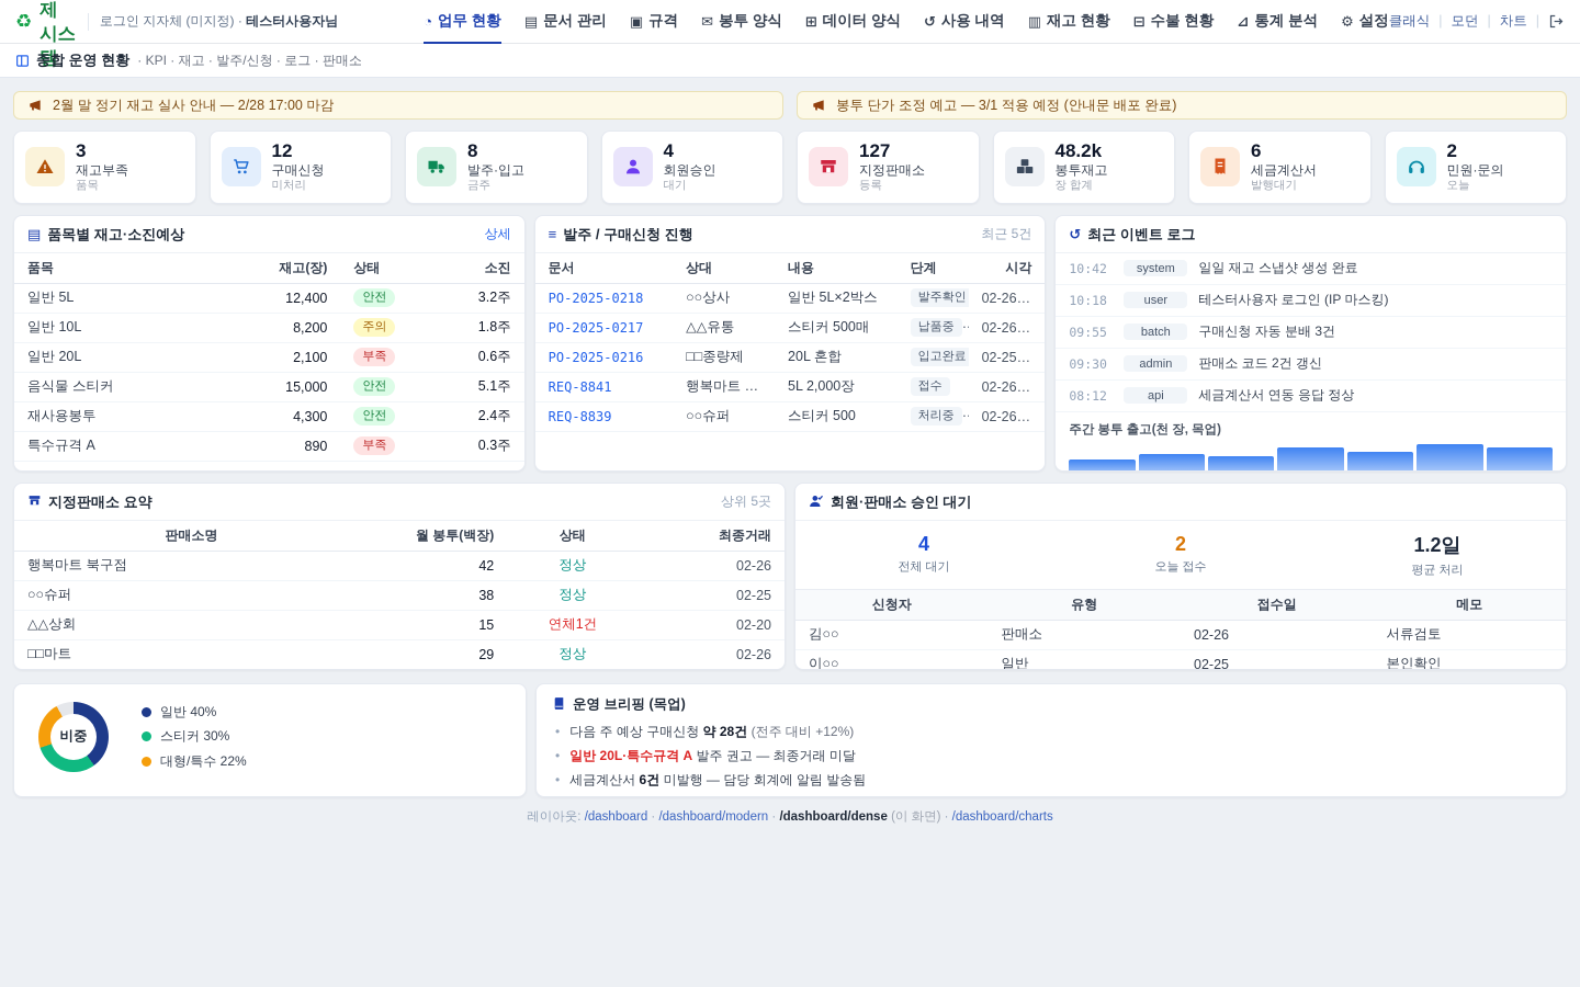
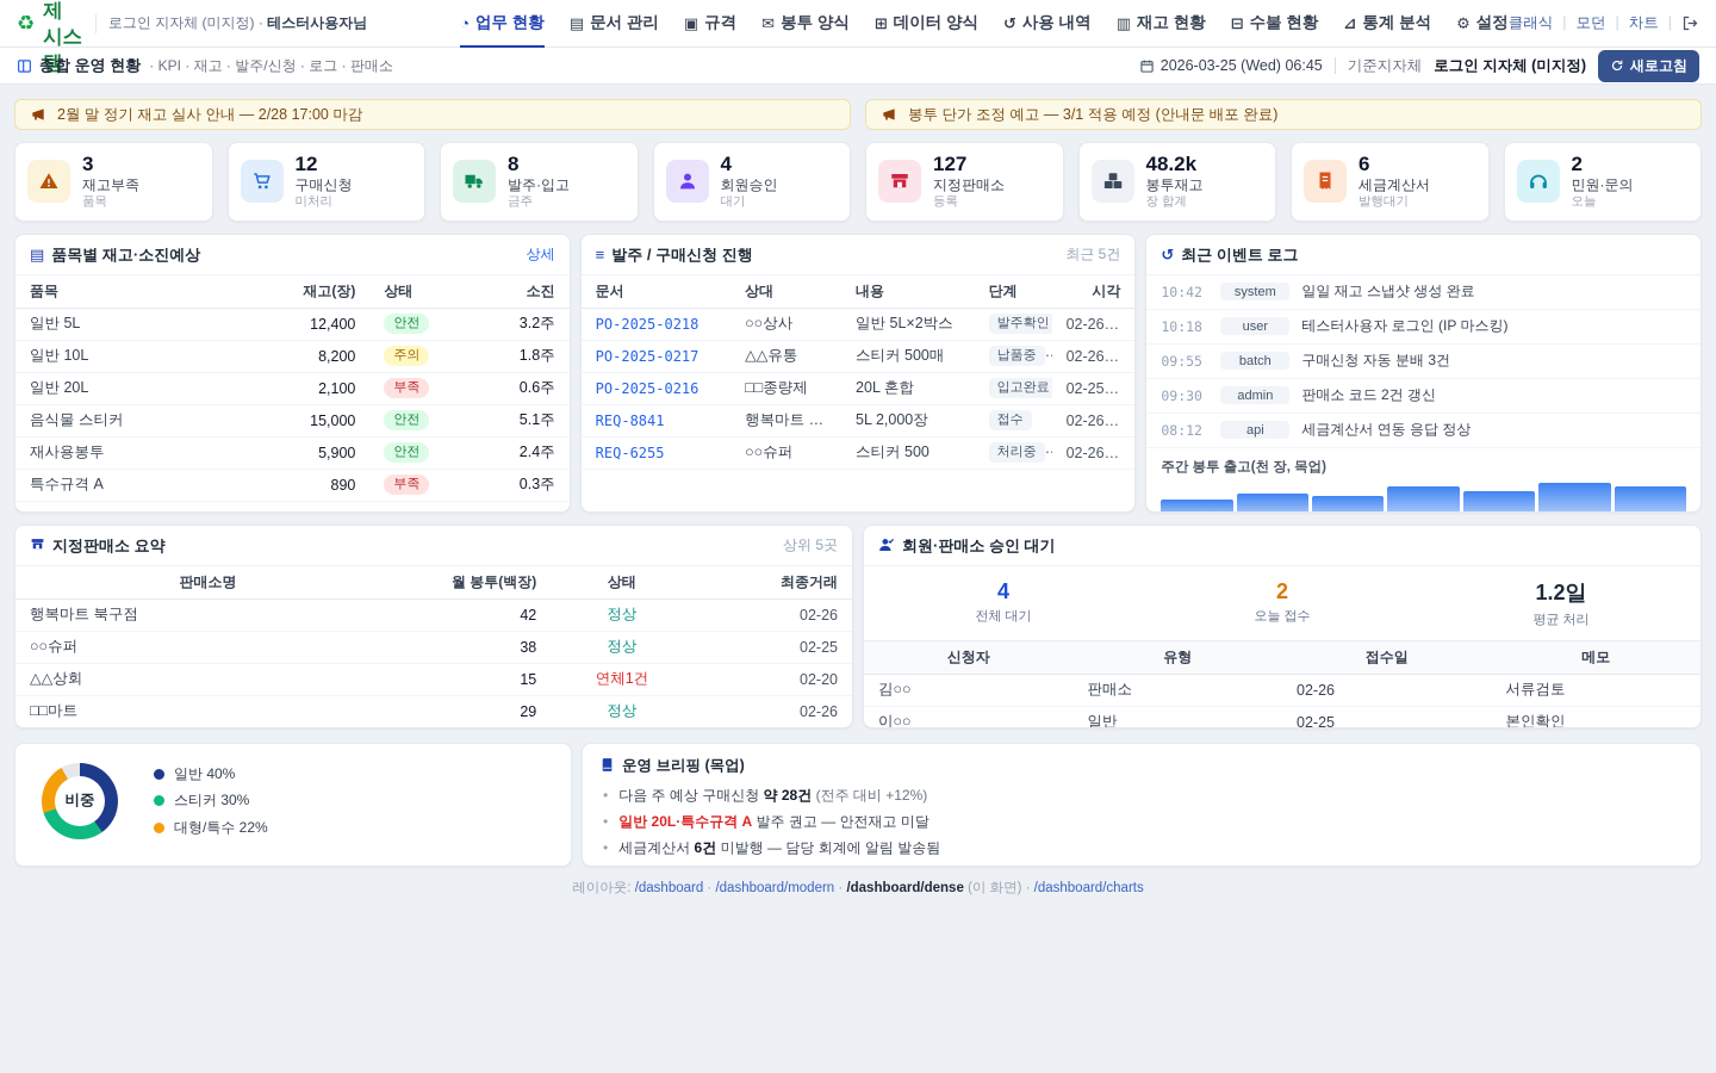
  ♻
  로그인 지자체 (미지정) · 테스터사용자님
  ◔
  업무 현황
  ▤
  문서 관리
  ▣
  규격
  ✉
  봉투 양식
  ⊞
  데이터 양식
  ↺
  사용 내역
  ▥
  재고 현황
  ⊟
  수불 현황
  ⊿
  통계 분석
  ⚙
  설정
  클래식 |
  모던 |
  차트 |
  종합 운영 현황
  · KPI · 재고 · 발주/신청 · 로그 · 판매소
+ 2026-03-25 (Wed) 06:45
+ 기준지자체
+ 로그인 지자체 (미지정)
+ 새로고침
  2월 말 정기 재고 실사 안내 — 2/28 17:00 마감
  봉투 단가 조정 예고 — 3/1 적용 예정 (안내문 배포 완료)
  3
  재고부족
  품목
  12
  구매신청
  미처리
  8
  발주·입고
  금주
  4
  회원승인
  대기
  127
  지정판매소
  등록
  48.2k
  봉투재고
  장 합계
  6
  세금계산서
  발행대기
  2
  민원·문의
  오늘
  ▤
  품목별 재고·소진예상
  상세
  품목	재고(장)	상태	소진
  일반 5L	12,400	안전	3.2주
  일반 10L	8,200	주의	1.8주
  일반 20L	2,100	부족	0.6주
  음식물 스티커	15,000	안전	5.1주
- 재사용봉투	4,300	안전	2.4주
+ 재사용봉투	5,900	안전	2.4주
  특수규격 A	890	부족	0.3주
  ≡
  발주 / 구매신청 진행
  최근 5건
  문서	상대	내용	단계	시각
  PO-2025-0218	○○상사	일반 5L×2박스	발주확인	02-26 10:2
  PO-2025-0217	△△유통	스티커 500매	납품중	02-26 09:0
  PO-2025-0216	□□종량제	20L 혼합	입고완료	02-25 16:4
  REQ-8841	행복마트 북...	5L 2,000장	접수	02-26 09:1
- REQ-8839	○○슈퍼	스티커 500	처리중	02-26 08:4
+ REQ-6255	○○슈퍼	스티커 500	처리중	02-26 08:4
  ↺
  최근 이벤트 로그
  10:42
  system
  일일 재고 스냅샷 생성 완료
  10:18
  user
  테스터사용자 로그인 (IP 마스킹)
  09:55
  batch
  구매신청 자동 분배 3건
  09:30
  admin
  판매소 코드 2건 갱신
  08:12
  api
  세금계산서 연동 응답 정상
  주간 봉투 출고(천 장, 목업)
  지정판매소 요약
  상위 5곳
  판매소명	월 봉투(백장)	상태	최종거래
  행복마트 북구점	42	정상	02-26
  ○○슈퍼	38	정상	02-25
  △△상회	15	연체1건	02-20
  □□마트	29	정상	02-26
  회원·판매소 승인 대기
  4
  전체 대기
  2
  오늘 접수
  1.2일
  평균 처리
  신청자	유형	접수일	메모
  김○○	판매소	02-26	서류검토
  이○○	일반	02-25	본인확인
  비중
  일반 40%
  스티커 30%
  대형/특수 22%
  운영 브리핑 (목업)
  • 다음 주 예상 구매신청 약 28건 (전주 대비 +12%)
- • 일반 20L·특수규격 A 발주 권고 — 최종거래 미달
+ • 일반 20L·특수규격 A 발주 권고 — 안전재고 미달
  • 세금계산서 6건 미발행 — 담당 회계에 알림 발송됨
  레이아웃: /dashboard · /dashboard/modern · /dashboard/dense (이 화면) · /dashboard/charts
